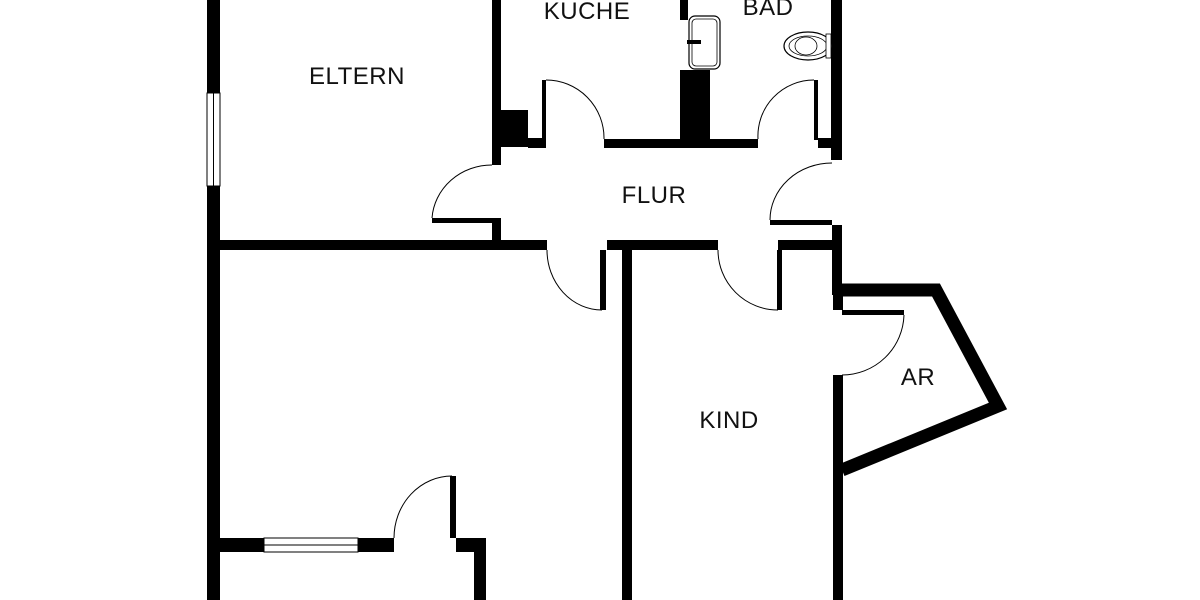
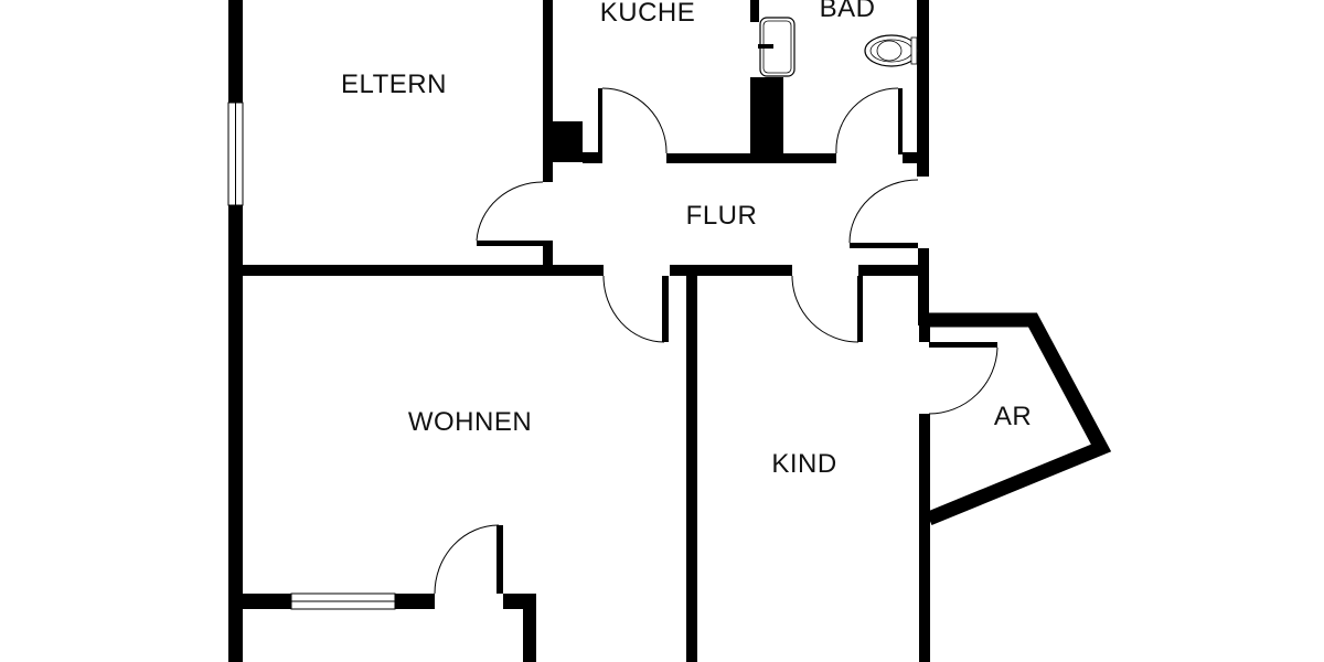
  ELTERN
  KUCHE
  BAD
  FLUR
+ WOHNEN
  KIND
  AR
